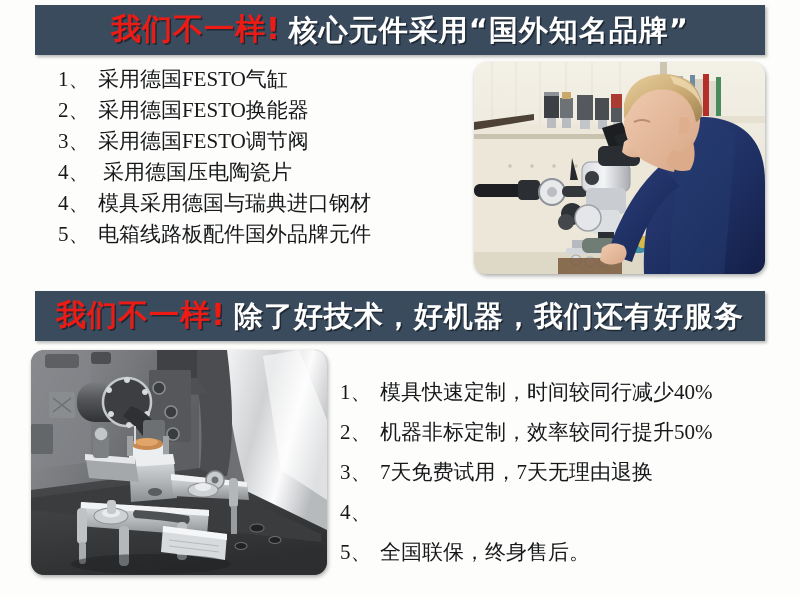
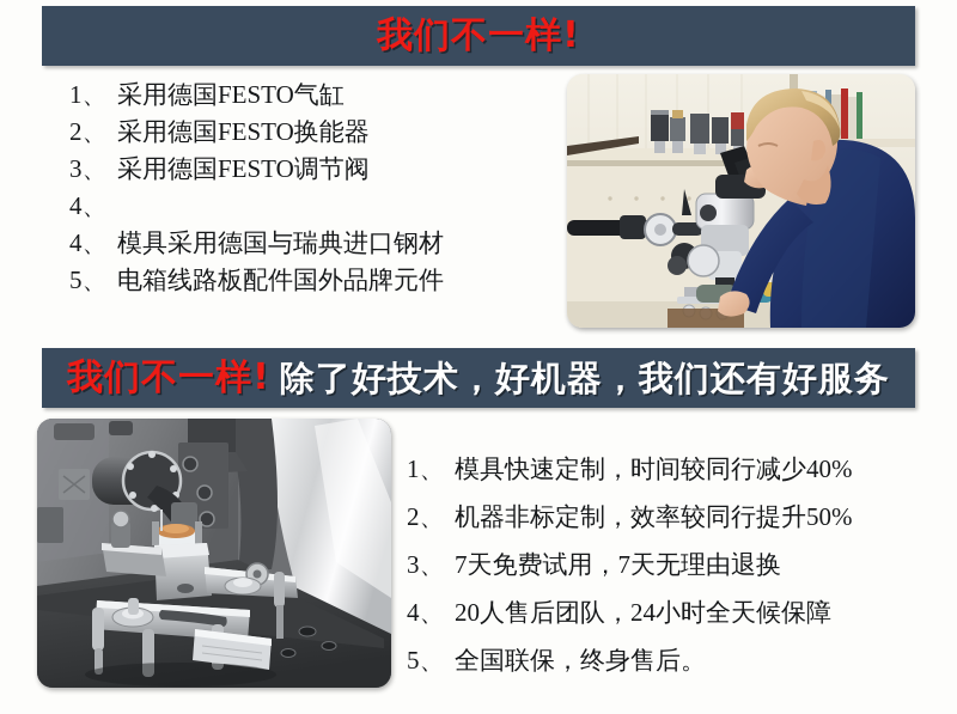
  我们不一样!
- 核心元件采用“国外知名品牌”
  1、
  采用德国FESTO气缸
  2、
  采用德国FESTO换能器
  3、
  采用德国FESTO调节阀
  4、
- 采用德国压电陶瓷片
  4、
  模具采用德国与瑞典进口钢材
  5、
  电箱线路板配件国外品牌元件
  我们不一样!
  除了好技术，好机器，我们还有好服务
  1、
  模具快速定制，时间较同行减少40%
  2、
  机器非标定制，效率较同行提升50%
  3、
  7天免费试用，7天无理由退换
  4、
+ 20人售后团队，24小时全天候保障
  5、
  全国联保，终身售后。
